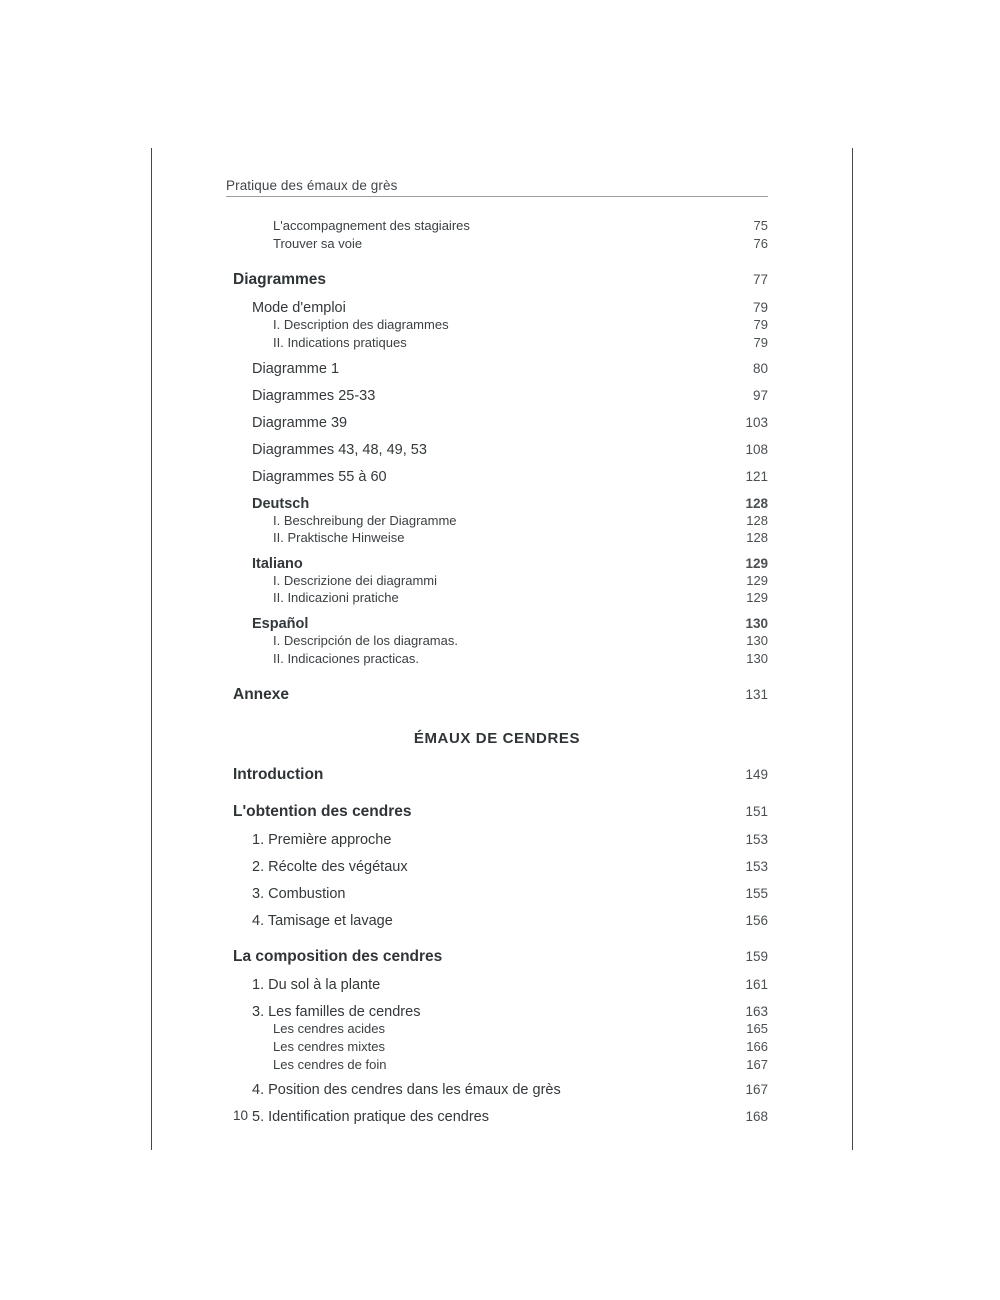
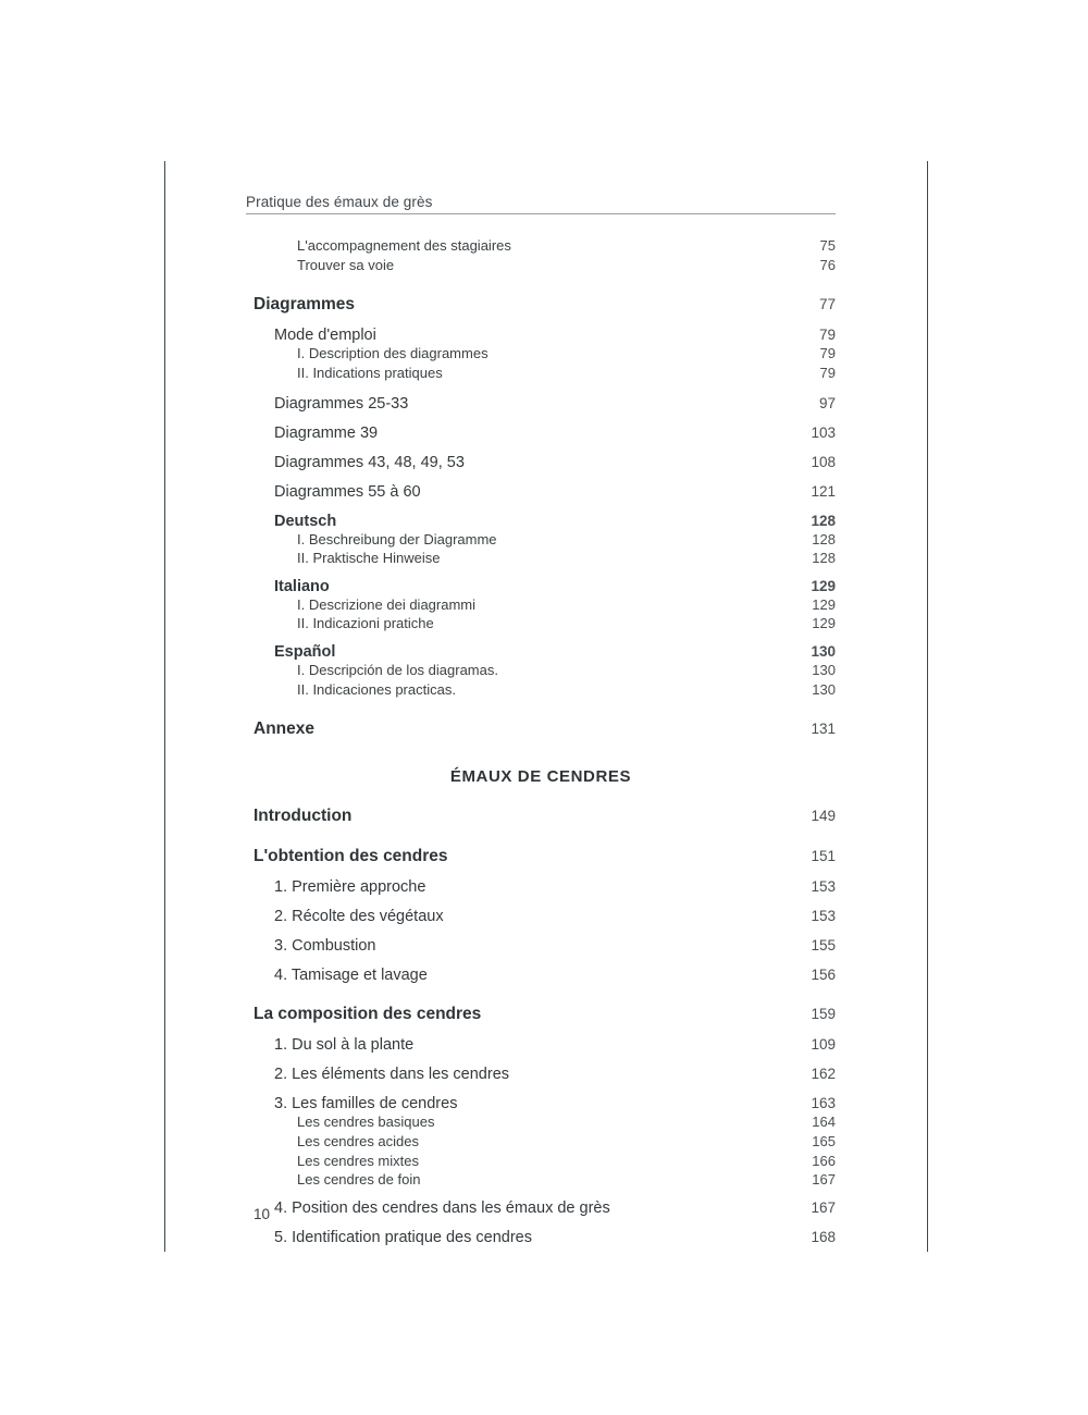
  Pratique des émaux de grès
  L'accompagnement des stagiaires
  75
  Trouver sa voie
  76
  Diagrammes
  77
  Mode d'emploi
  79
  I. Description des diagrammes
  79
  II. Indications pratiques
  79
- Diagramme 1
- 80
  Diagrammes 25-33
  97
  Diagramme 39
  103
  Diagrammes 43, 48, 49, 53
  108
  Diagrammes 55 à 60
  121
  Deutsch
  128
  I. Beschreibung der Diagramme
  128
  II. Praktische Hinweise
  128
  Italiano
  129
  I. Descrizione dei diagrammi
  129
  II. Indicazioni pratiche
  129
  Español
  130
  I. Descripción de los diagramas.
  130
  II. Indicaciones practicas.
  130
  Annexe
  131
  ÉMAUX DE CENDRES
  Introduction
  149
  L'obtention des cendres
  151
  1. Première approche
  153
  2. Récolte des végétaux
  153
  3. Combustion
  155
  4. Tamisage et lavage
  156
  La composition des cendres
  159
  1. Du sol à la plante
- 161
+ 109
+ 2. Les éléments dans les cendres
+ 162
  3. Les familles de cendres
  163
+ Les cendres basiques
+ 164
  Les cendres acides
  165
  Les cendres mixtes
  166
  Les cendres de foin
  167
  4. Position des cendres dans les émaux de grès
  167
  5. Identification pratique des cendres
  168
  10
